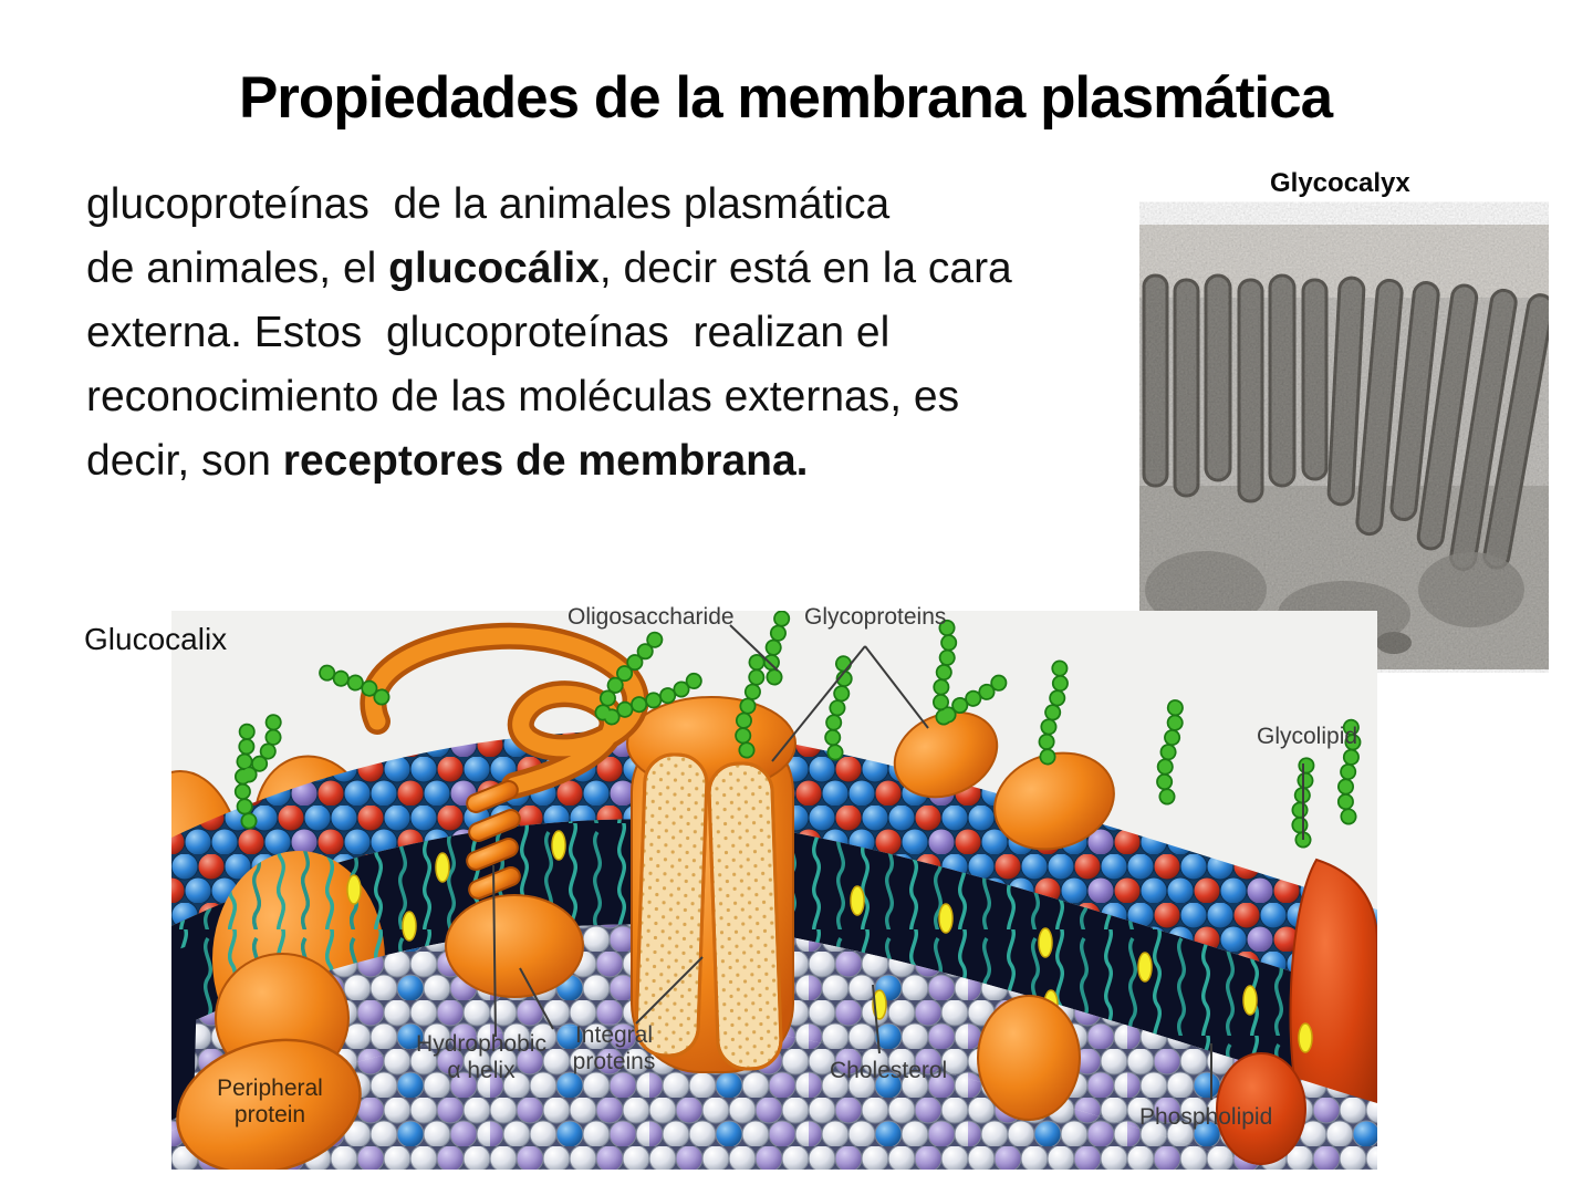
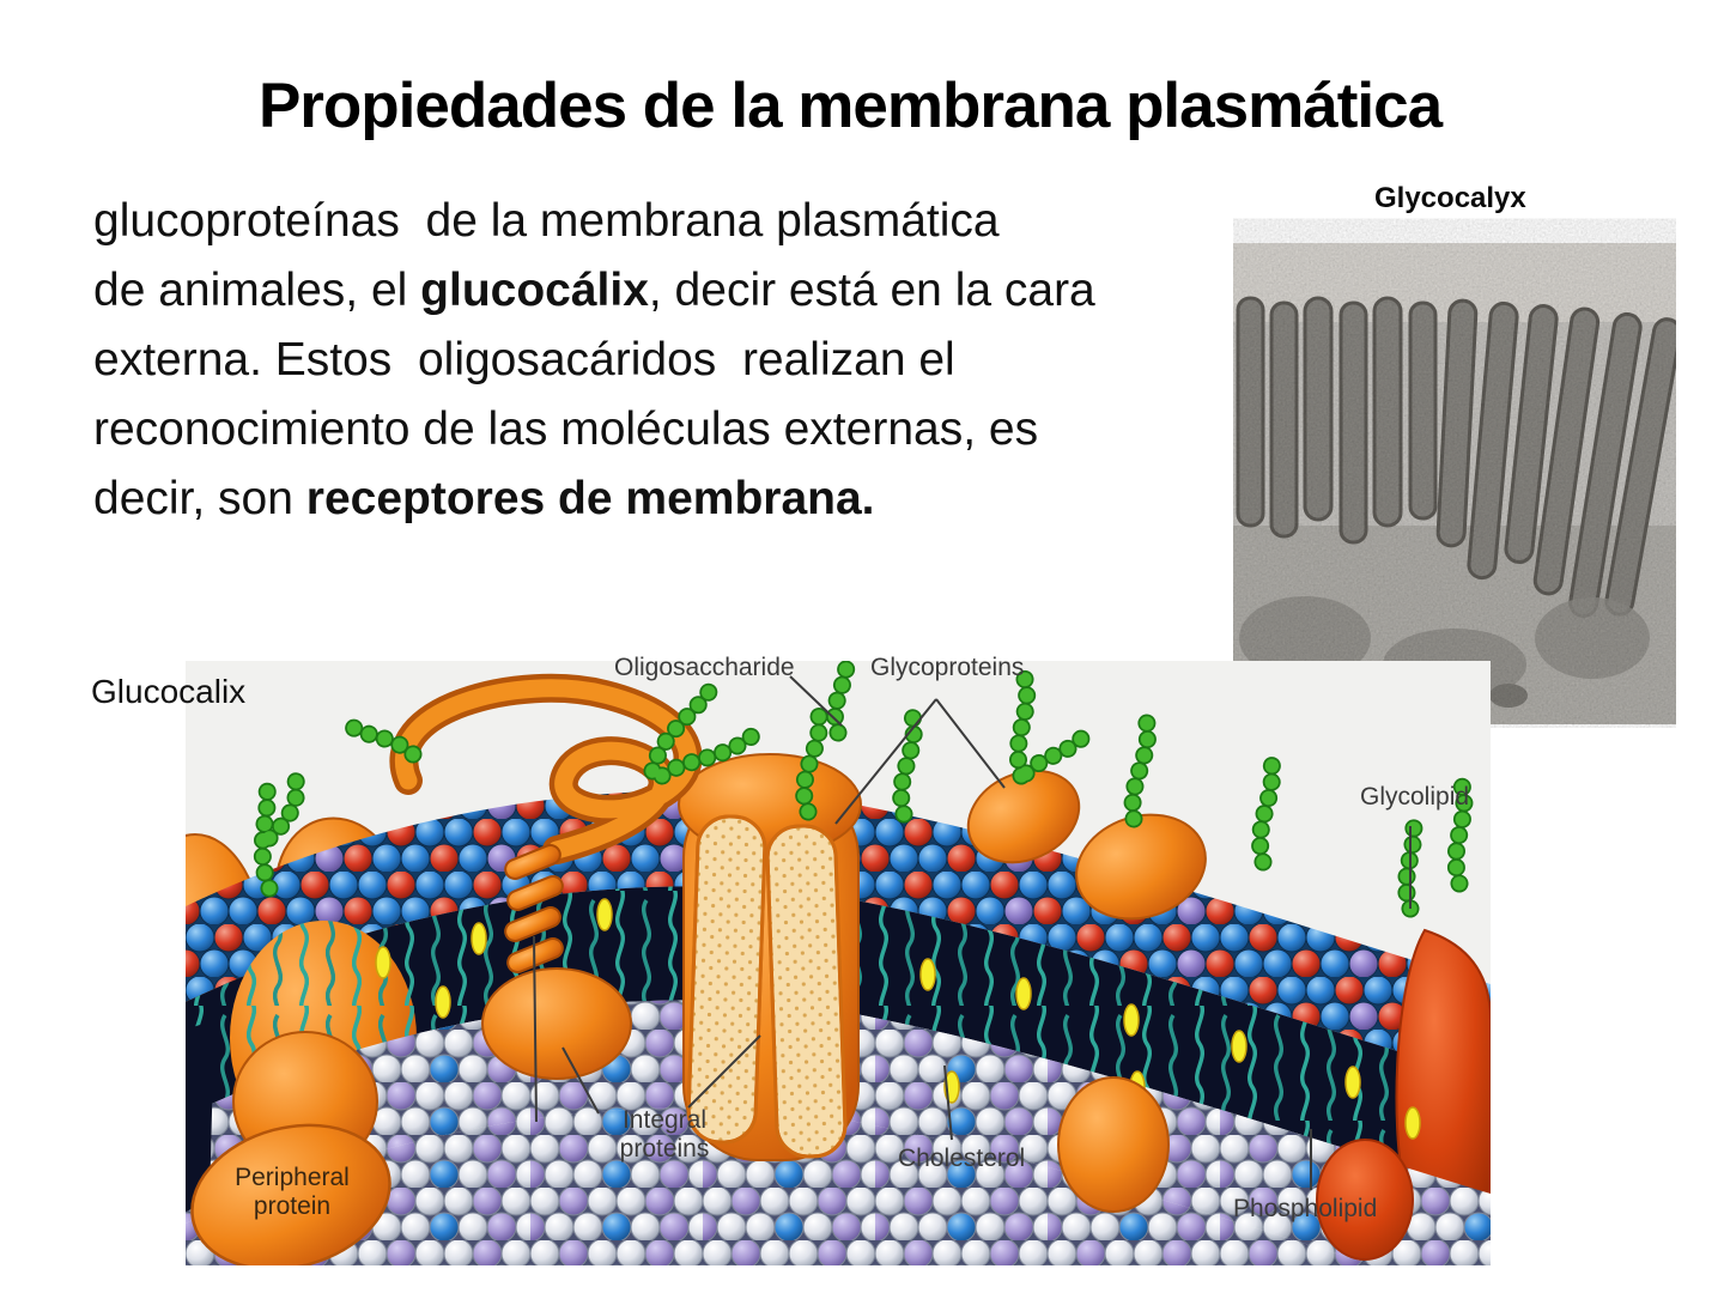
  Propiedades de la membrana plasmática
- glucoproteínas de la animales plasmática
+ glucoproteínas de la membrana plasmática
  de animales, el glucocálix, decir está en la cara
- externa. Estos glucoproteínas realizan el
+ externa. Estos oligosacáridos realizan el
  reconocimiento de las moléculas externas, es
  decir, son receptores de membrana.
  Glycocalyx
  Glucocalix
  Oligosaccharide
  Glycoproteins
  Glycolipid
- Hydrophobic
- α helix
  Integral
  proteins
  Cholesterol
  Phospholipid
  Peripheral
  protein
